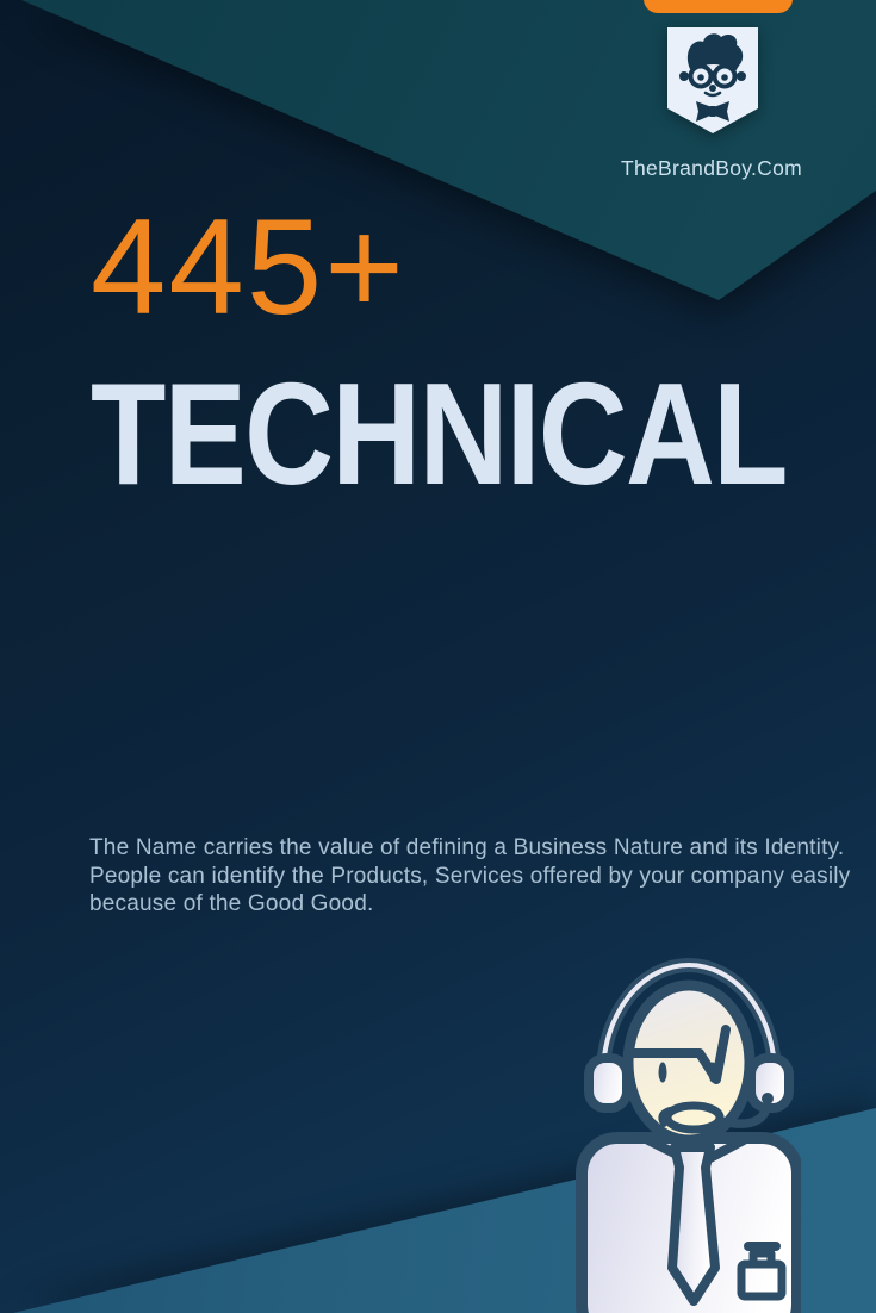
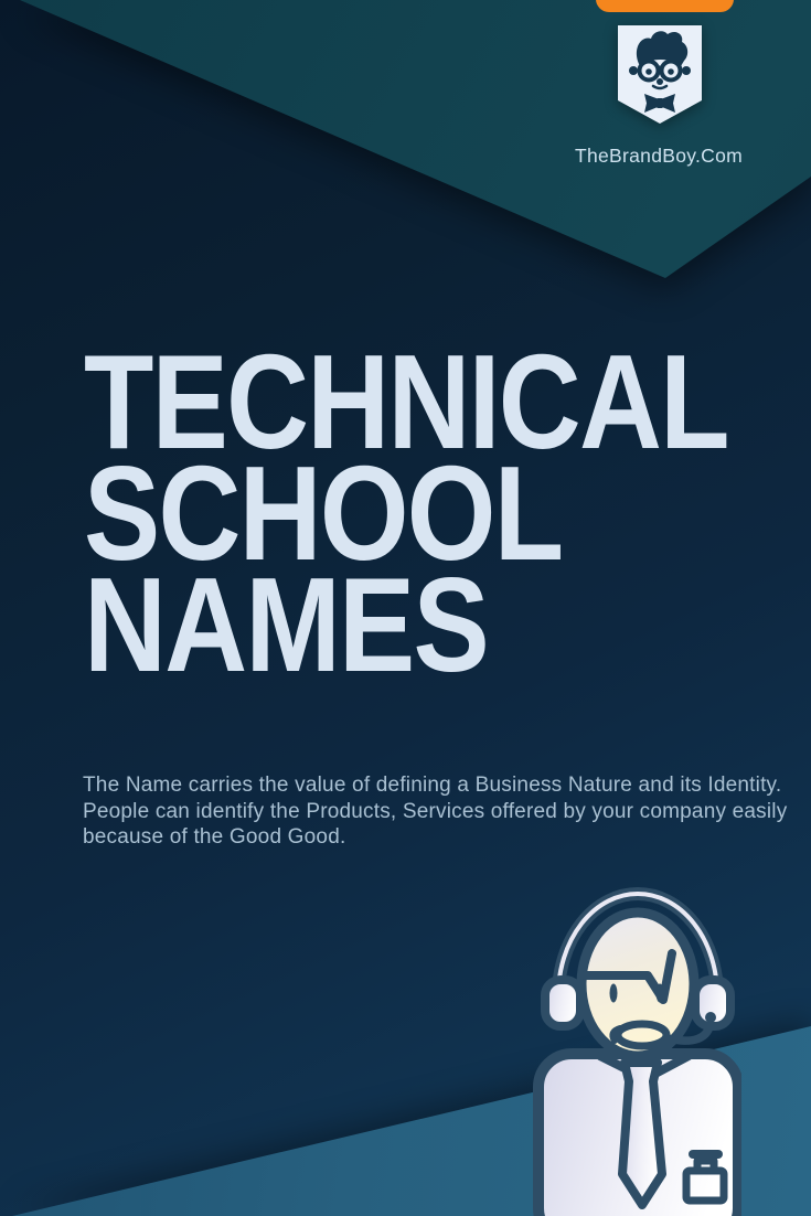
  TheBrandBoy.Com
- 445+
  TECHNICAL
+ SCHOOL
+ NAMES
  The Name carries the value of defining a Business Nature and its Identity.
  People can identify the Products, Services offered by your company easily
  because of the Good Good.
